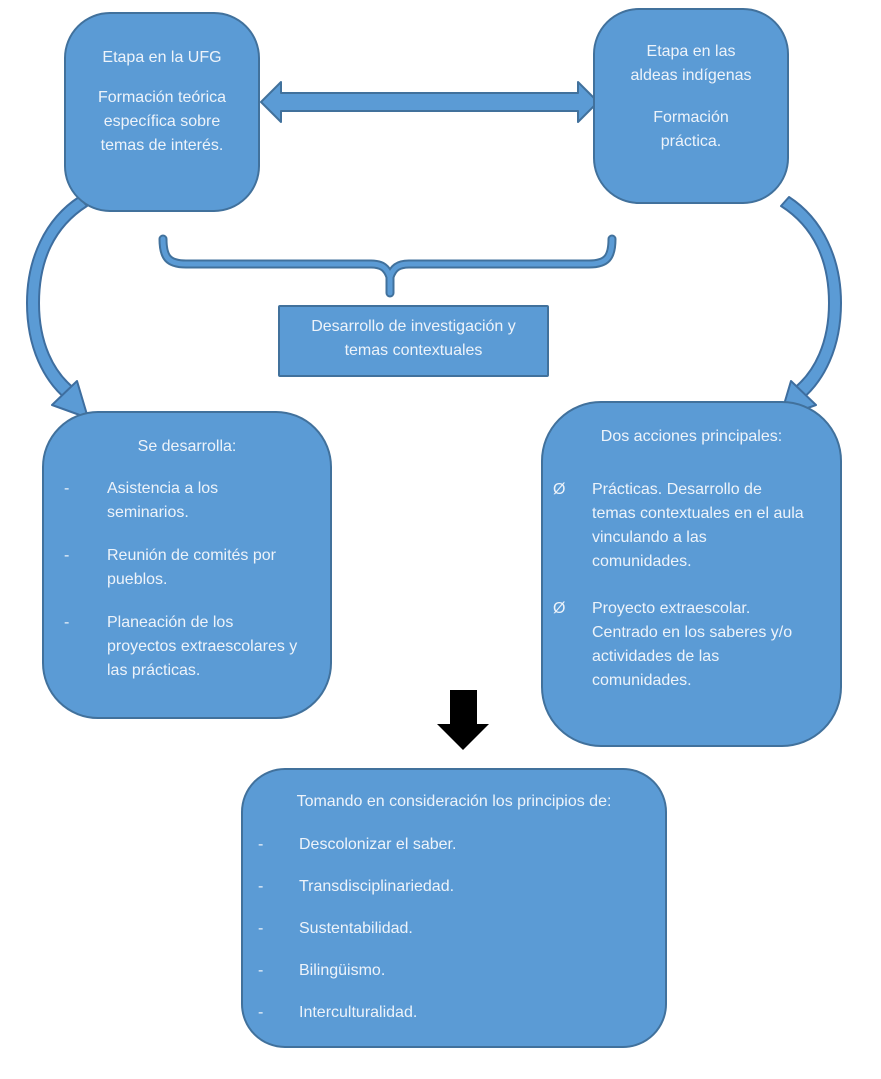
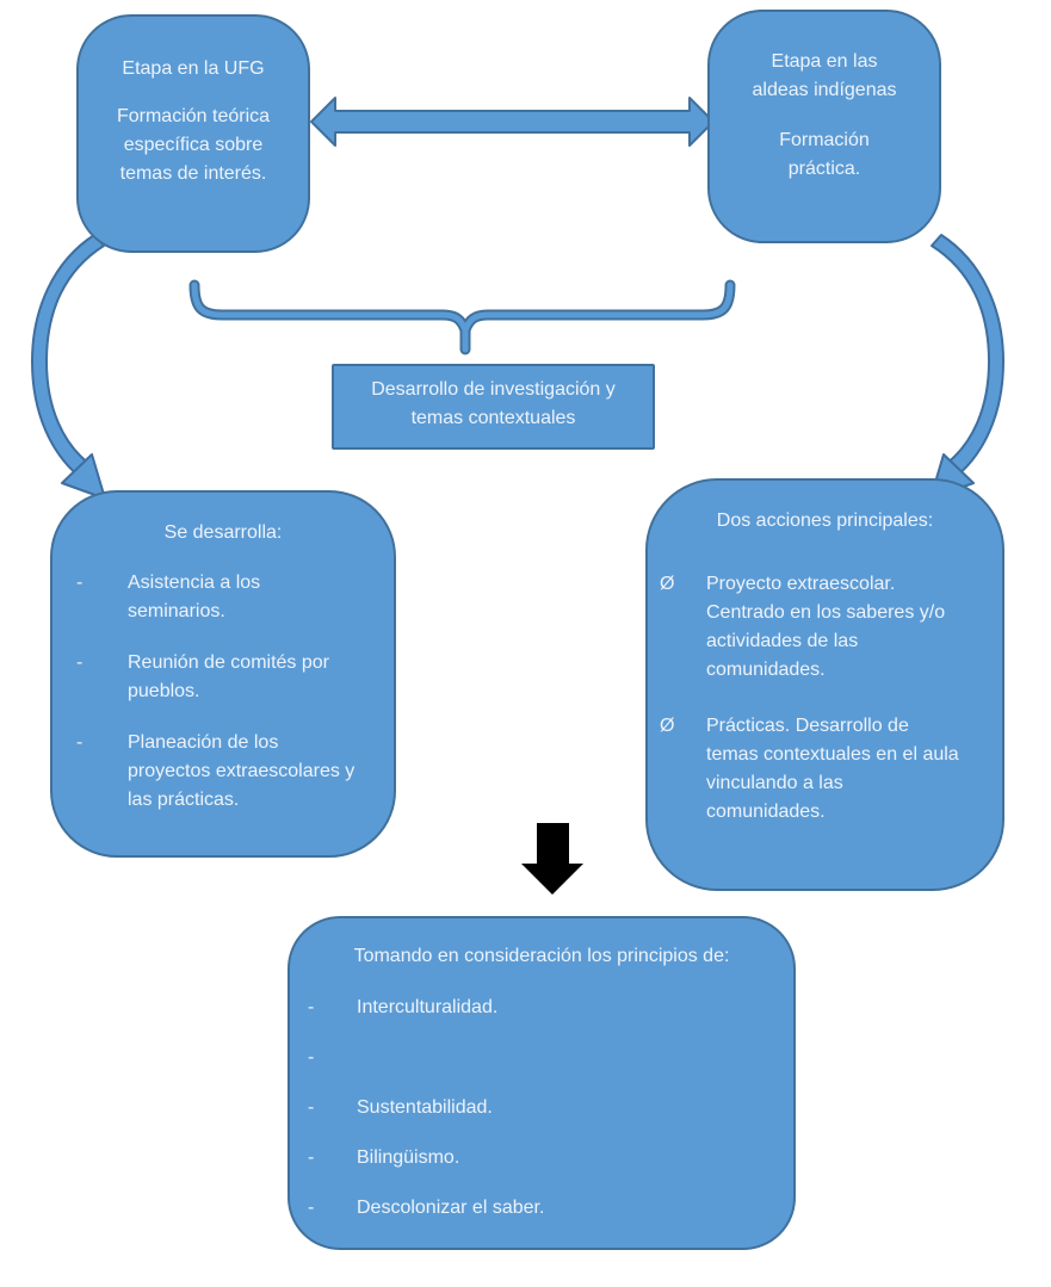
  Etapa en la UFG
  Formación teórica específica sobre temas de interés.
  Etapa en las aldeas indígenas
  Formación práctica.
  Desarrollo de investigación y temas contextuales
  Se desarrolla:
  -
  Asistencia a los seminarios.
  -
  Reunión de comités por pueblos.
  -
  Planeación de los proyectos extraescolares y las prácticas.
  Dos acciones principales:
  Ø
- Prácticas. Desarrollo de temas contextuales en el aula vinculando a las comunidades.
+ Proyecto extraescolar. Centrado en los saberes y/o actividades de las comunidades.
  Ø
- Proyecto extraescolar. Centrado en los saberes y/o actividades de las comunidades.
+ Prácticas. Desarrollo de temas contextuales en el aula vinculando a las comunidades.
  Tomando en consideración los principios de:
  -
- Descolonizar el saber.
+ Interculturalidad.
  -
- Transdisciplinariedad.
  -
  Sustentabilidad.
  -
  Bilingüismo.
  -
- Interculturalidad.
+ Descolonizar el saber.
